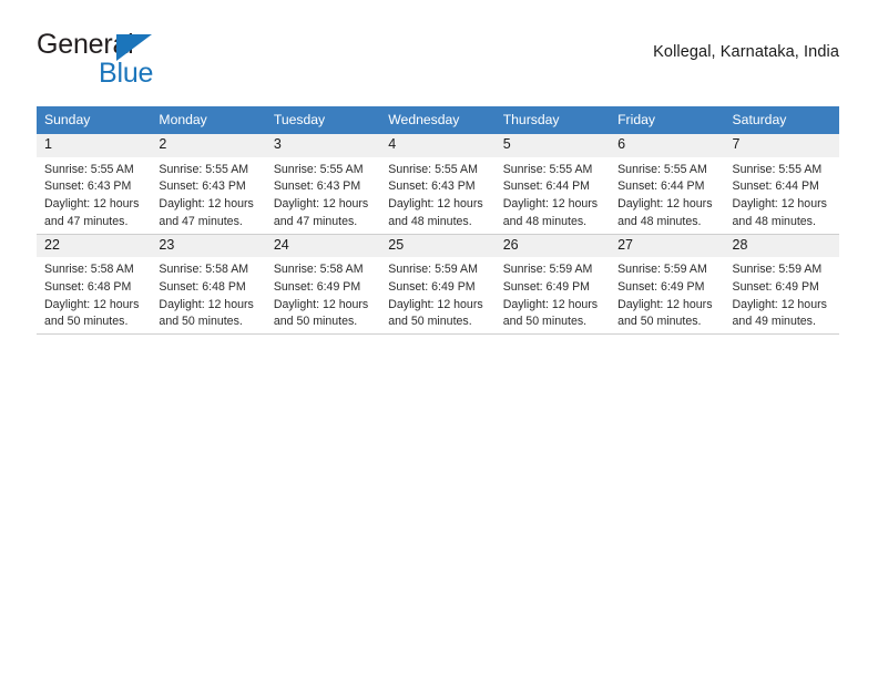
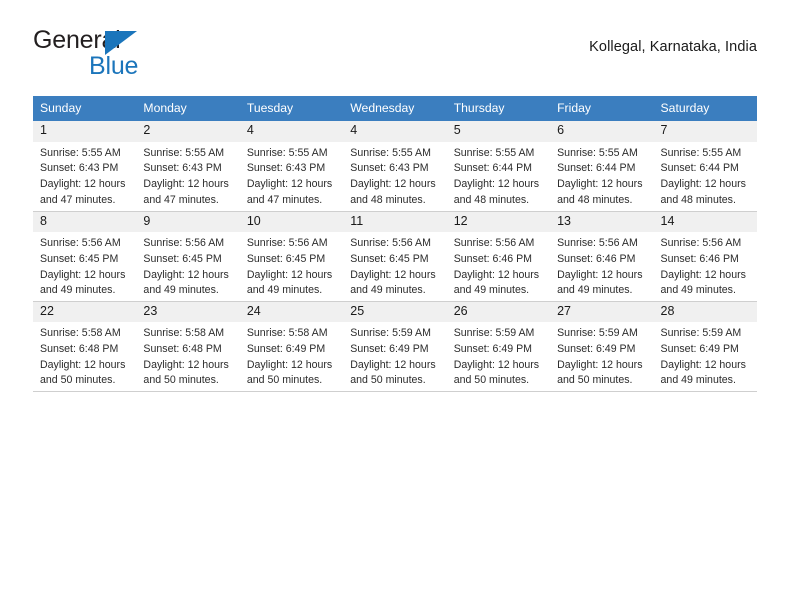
  General
  Blue
  Kollegal, Karnataka, India
  Sunday	Monday	Tuesday	Wednesday	Thursday	Friday	Saturday
- 1 Sunrise: 5:55 AM Sunset: 6:43 PM Daylight: 12 hours and 47 minutes.	2 Sunrise: 5:55 AM Sunset: 6:43 PM Daylight: 12 hours and 47 minutes.	3 Sunrise: 5:55 AM Sunset: 6:43 PM Daylight: 12 hours and 47 minutes.	4 Sunrise: 5:55 AM Sunset: 6:43 PM Daylight: 12 hours and 48 minutes.	5 Sunrise: 5:55 AM Sunset: 6:44 PM Daylight: 12 hours and 48 minutes.	6 Sunrise: 5:55 AM Sunset: 6:44 PM Daylight: 12 hours and 48 minutes.	7 Sunrise: 5:55 AM Sunset: 6:44 PM Daylight: 12 hours and 48 minutes.
+ 1 Sunrise: 5:55 AM Sunset: 6:43 PM Daylight: 12 hours and 47 minutes.	2 Sunrise: 5:55 AM Sunset: 6:43 PM Daylight: 12 hours and 47 minutes.	4 Sunrise: 5:55 AM Sunset: 6:43 PM Daylight: 12 hours and 47 minutes.	4 Sunrise: 5:55 AM Sunset: 6:43 PM Daylight: 12 hours and 48 minutes.	5 Sunrise: 5:55 AM Sunset: 6:44 PM Daylight: 12 hours and 48 minutes.	6 Sunrise: 5:55 AM Sunset: 6:44 PM Daylight: 12 hours and 48 minutes.	7 Sunrise: 5:55 AM Sunset: 6:44 PM Daylight: 12 hours and 48 minutes.
+ 8 Sunrise: 5:56 AM Sunset: 6:45 PM Daylight: 12 hours and 49 minutes.	9 Sunrise: 5:56 AM Sunset: 6:45 PM Daylight: 12 hours and 49 minutes.	10 Sunrise: 5:56 AM Sunset: 6:45 PM Daylight: 12 hours and 49 minutes.	11 Sunrise: 5:56 AM Sunset: 6:45 PM Daylight: 12 hours and 49 minutes.	12 Sunrise: 5:56 AM Sunset: 6:46 PM Daylight: 12 hours and 49 minutes.	13 Sunrise: 5:56 AM Sunset: 6:46 PM Daylight: 12 hours and 49 minutes.	14 Sunrise: 5:56 AM Sunset: 6:46 PM Daylight: 12 hours and 49 minutes.
  22 Sunrise: 5:58 AM Sunset: 6:48 PM Daylight: 12 hours and 50 minutes.	23 Sunrise: 5:58 AM Sunset: 6:48 PM Daylight: 12 hours and 50 minutes.	24 Sunrise: 5:58 AM Sunset: 6:49 PM Daylight: 12 hours and 50 minutes.	25 Sunrise: 5:59 AM Sunset: 6:49 PM Daylight: 12 hours and 50 minutes.	26 Sunrise: 5:59 AM Sunset: 6:49 PM Daylight: 12 hours and 50 minutes.	27 Sunrise: 5:59 AM Sunset: 6:49 PM Daylight: 12 hours and 50 minutes.	28 Sunrise: 5:59 AM Sunset: 6:49 PM Daylight: 12 hours and 49 minutes.
